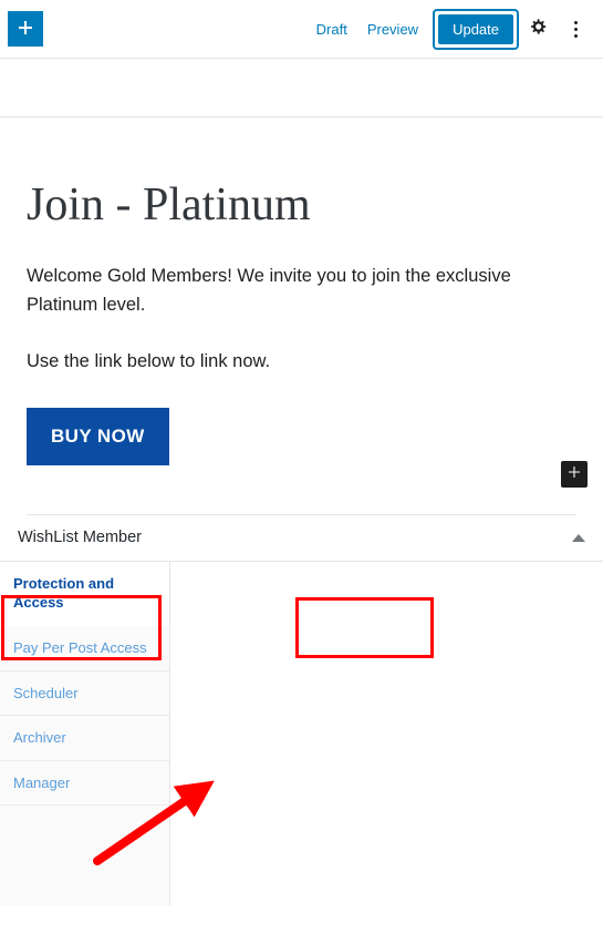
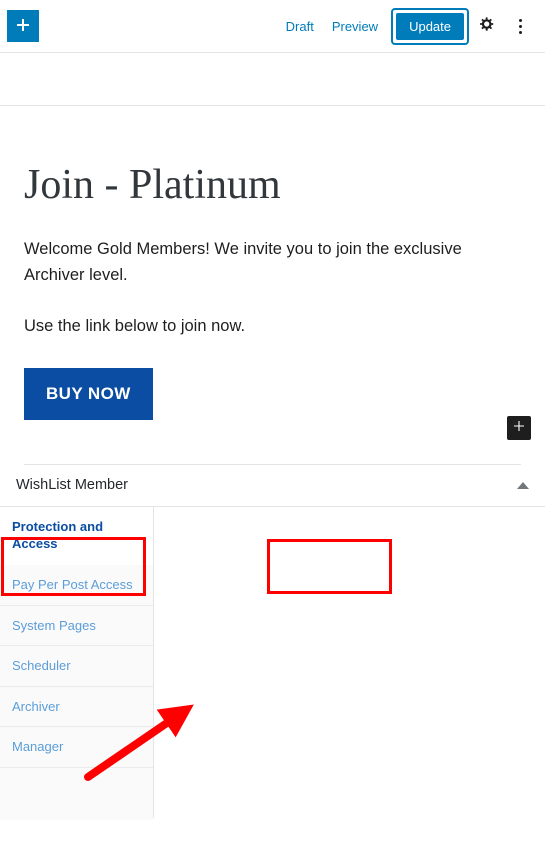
  Draft
  Preview
  Update
  Join - Platinum
- Welcome Gold Members! We invite you to join the exclusive Platinum level.
+ Welcome Gold Members! We invite you to join the exclusive Archiver level.
- Use the link below to link now.
+ Use the link below to join now.
  BUY NOW
  WishList Member
  Protection and Access
  Pay Per Post Access
+ System Pages
  Scheduler
  Archiver
  Manager
